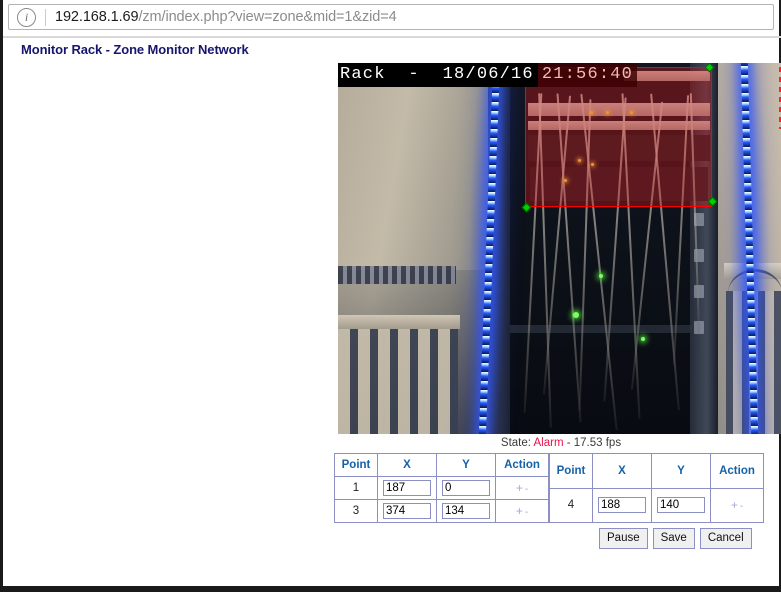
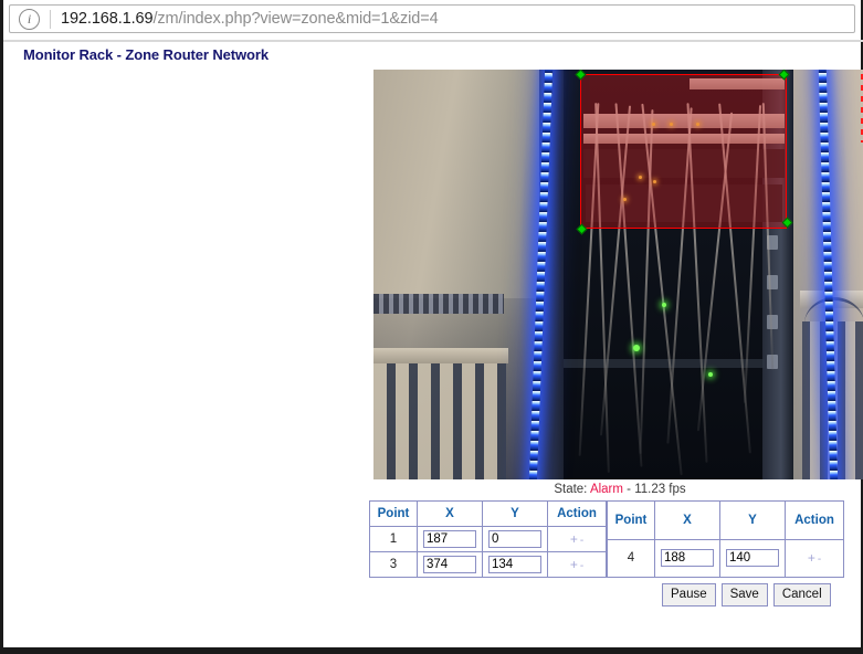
  i
  192.168.1.69/zm/index.php?view=zone&mid=1&zid=4
- Monitor Rack - Zone Monitor Network
+ Monitor Rack - Zone Router Network
- Rack - 18/06/16
- 21:56:40
- State: Alarm - 17.53 fps
+ State: Alarm - 11.23 fps
  Point	X	Y	Action
  1	187	0	+ -
  3	374	134	+ -
  Point	X	Y	Action
  4	188	140	+ -
  Pause
  Save
  Cancel
